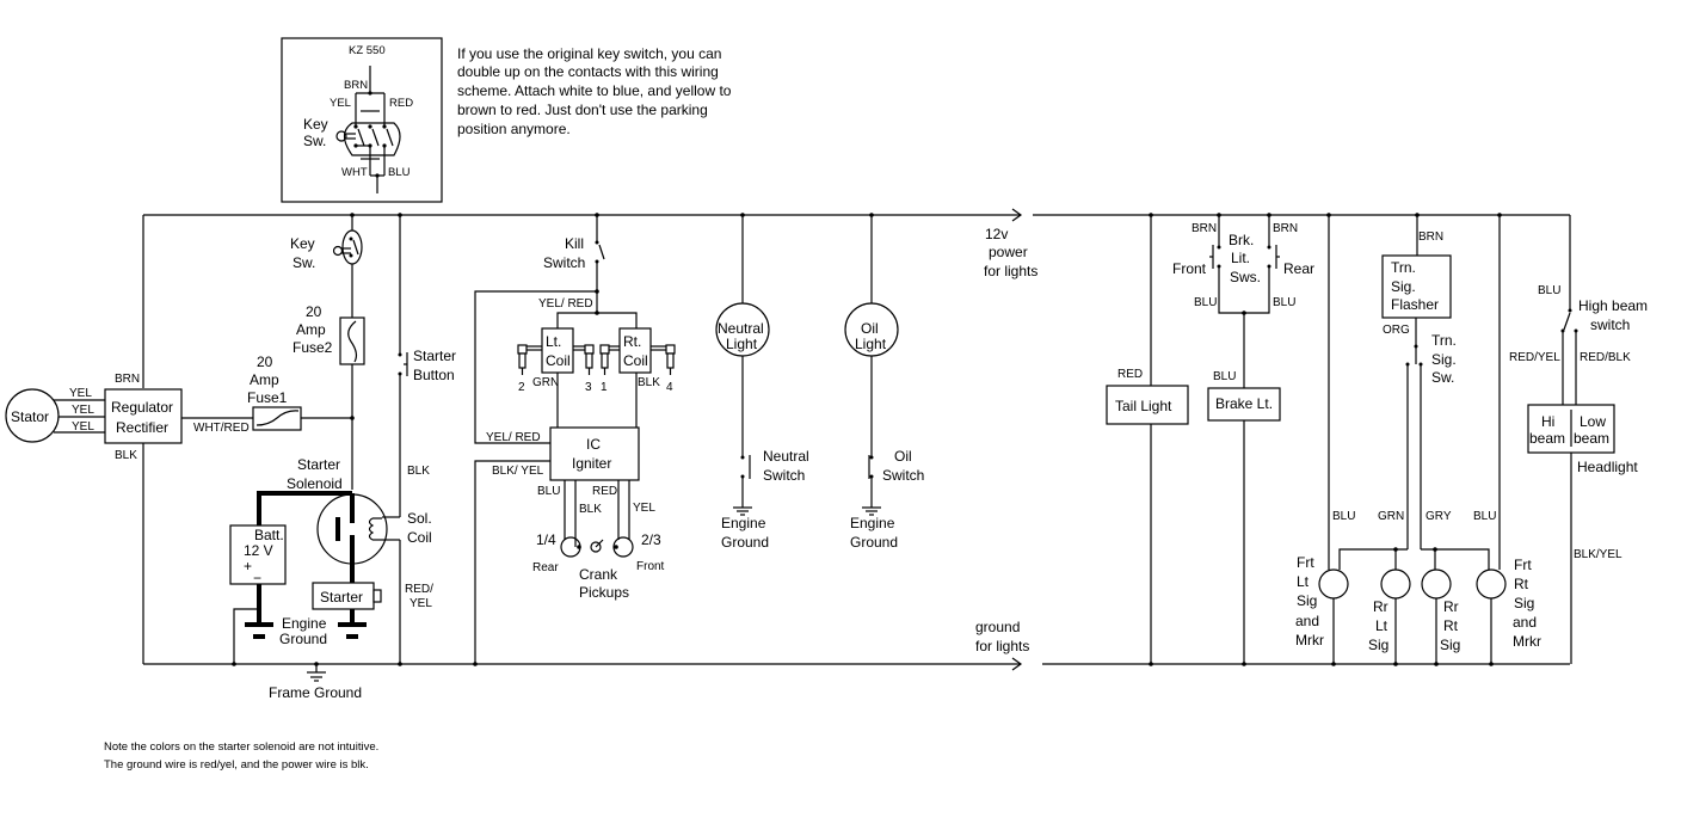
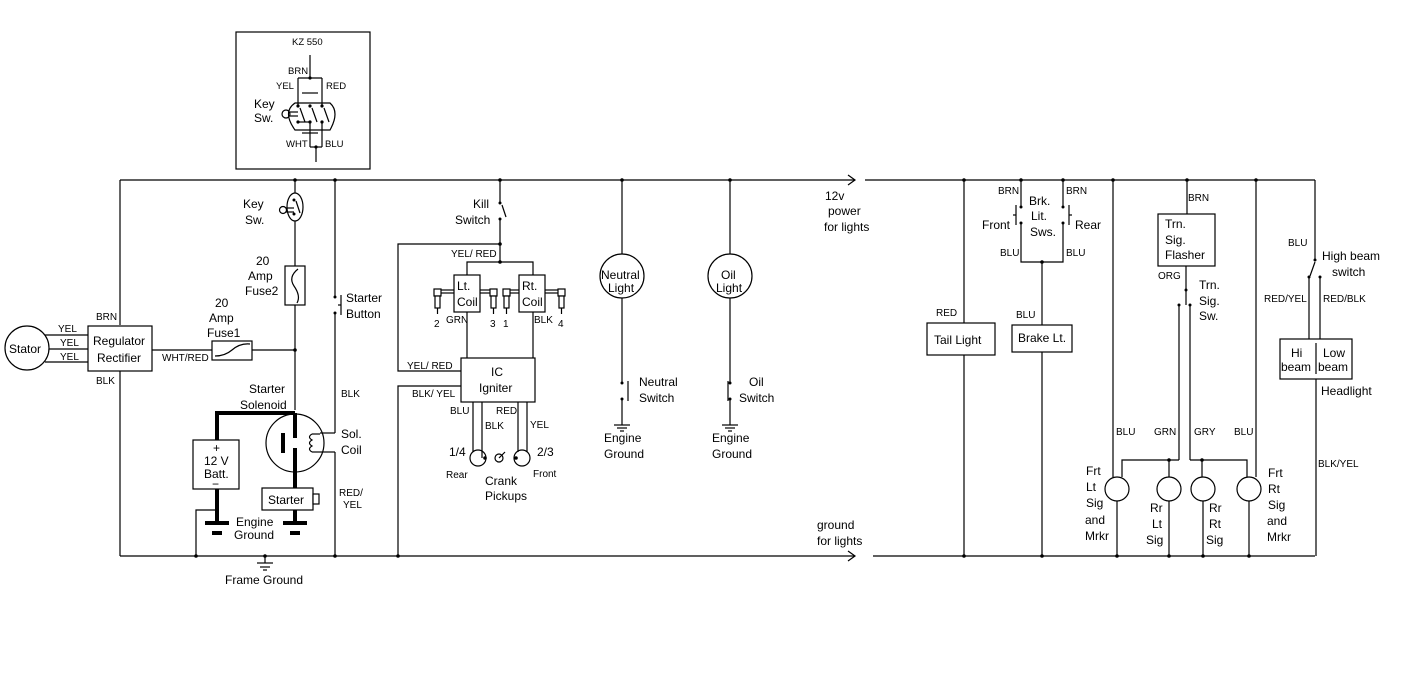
  KZ 550
  BRN
  YEL
  RED
  Key
  Sw.
  WHT
  BLU
- If you use the original key switch, you can
- double up on the contacts with this wiring
- scheme. Attach white to blue, and yellow to
- brown to red. Just don't use the parking
- position anymore.
  12v
  power
  for lights
  ground
  for lights
  Stator
  YEL
  YEL
  YEL
  Regulator
  Rectifier
  BRN
  BLK
  WHT/RED
  20
  Amp
  Fuse1
  Key
  Sw.
  20
  Amp
  Fuse2
  Starter
  Button
  BLK
  RED/
  YEL
  Starter
  Solenoid
  Sol.
  Coil
- Batt.
+ +
  12 V
- +
+ Batt.
  −
  Starter
  Engine
  Ground
  Frame Ground
  Kill
  Switch
  YEL/ RED
  YEL/ RED
  BLK/ YEL
  Lt.
  Coil
  GRN
  Rt.
  Coil
  BLK
  2
  3
  1
  4
  IC
  Igniter
  BLU
  BLK
  RED
  YEL
  1/4
  Rear
  2/3
  Front
  Crank
  Pickups
  Neutral
  Light
  Neutral
  Switch
  Engine
  Ground
  Oil
  Light
  Oil
  Switch
  Engine
  Ground
  Tail Light
  RED
  Brk.
  Lit.
  Sws.
  Front
  Rear
  BRN
  BRN
  BLU
  BLU
  Brake Lt.
  BLU
  Trn.
  Sig.
  Flasher
  BRN
  ORG
  Trn.
  Sig.
  Sw.
  BLU
  GRN
  GRY
  BLU
  Frt
  Lt
  Sig
  and
  Mrkr
  Rr
  Lt
  Sig
  Rr
  Rt
  Sig
  Frt
  Rt
  Sig
  and
  Mrkr
  BLU
  High beam
  switch
  RED/YEL
  RED/BLK
  Hi
  beam
  Low
  beam
  Headlight
  BLK/YEL
- Note the colors on the starter solenoid are not intuitive.
- The ground wire is red/yel, and the power wire is blk.
